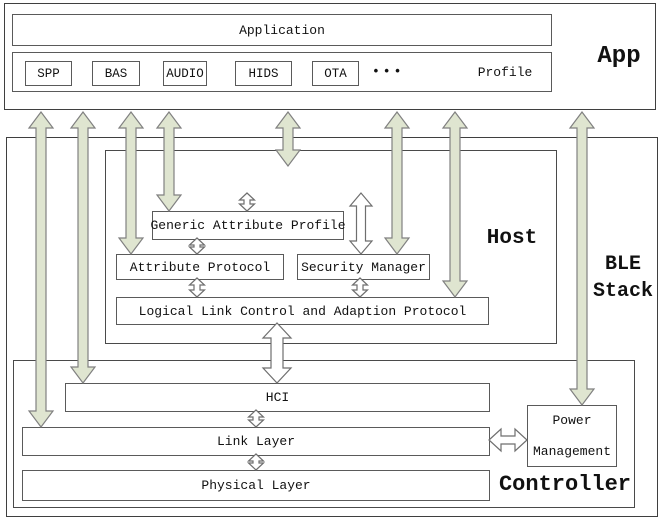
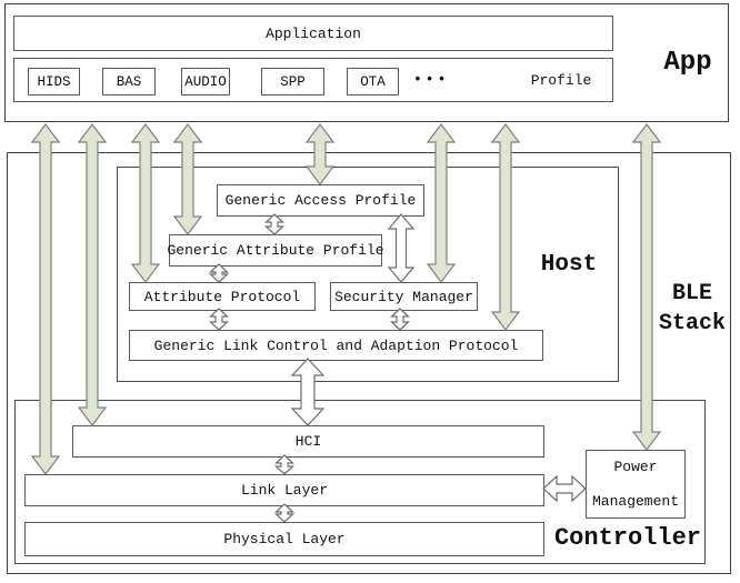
  Application
- SPP
+ HIDS
  BAS
  AUDIO
- HIDS
+ SPP
  OTA
  •••
  Profile
  App
  BLE
  Stack
+ Generic Access Profile
  Generic Attribute Profile
  Attribute Protocol
  Security Manager
- Logical Link Control and Adaption Protocol
+ Generic Link Control and Adaption Protocol
  Host
  HCI
  Link Layer
  Physical Layer
  Power
  Management
  Controller
